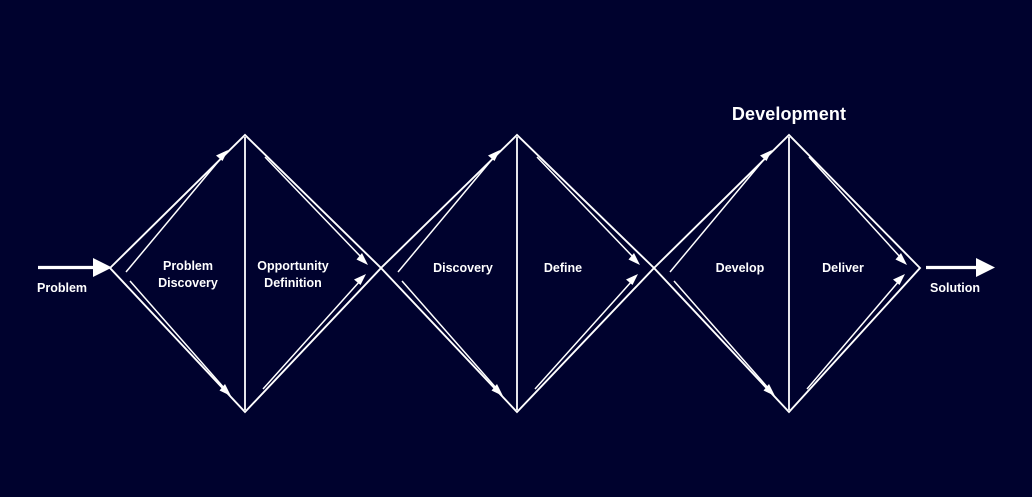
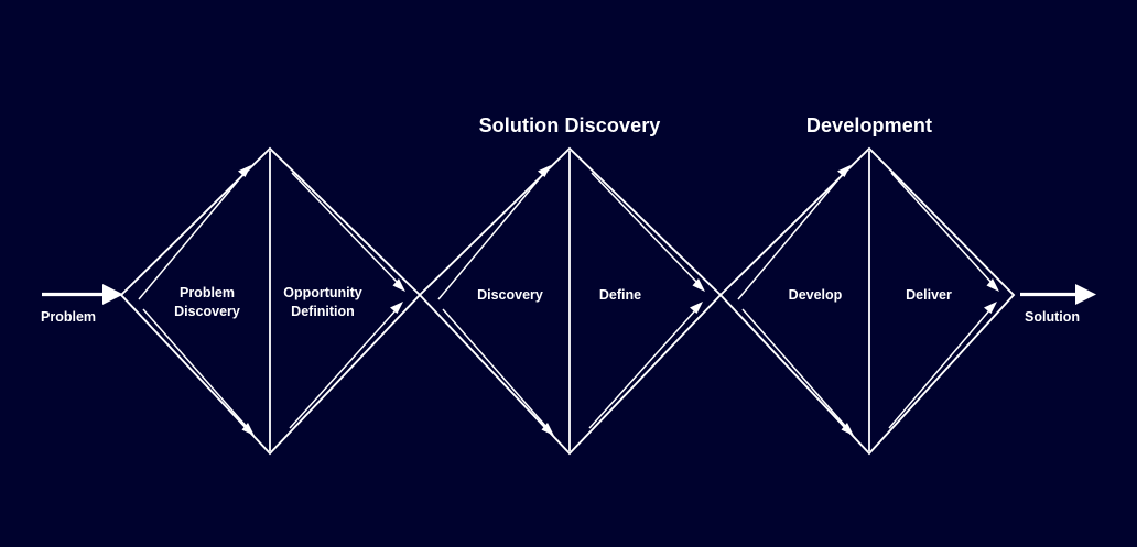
  Problem
  Problem
  Discovery
  Opportunity
  Definition
+ Solution Discovery
  Discovery
  Define
  Development
  Develop
  Deliver
  Solution
